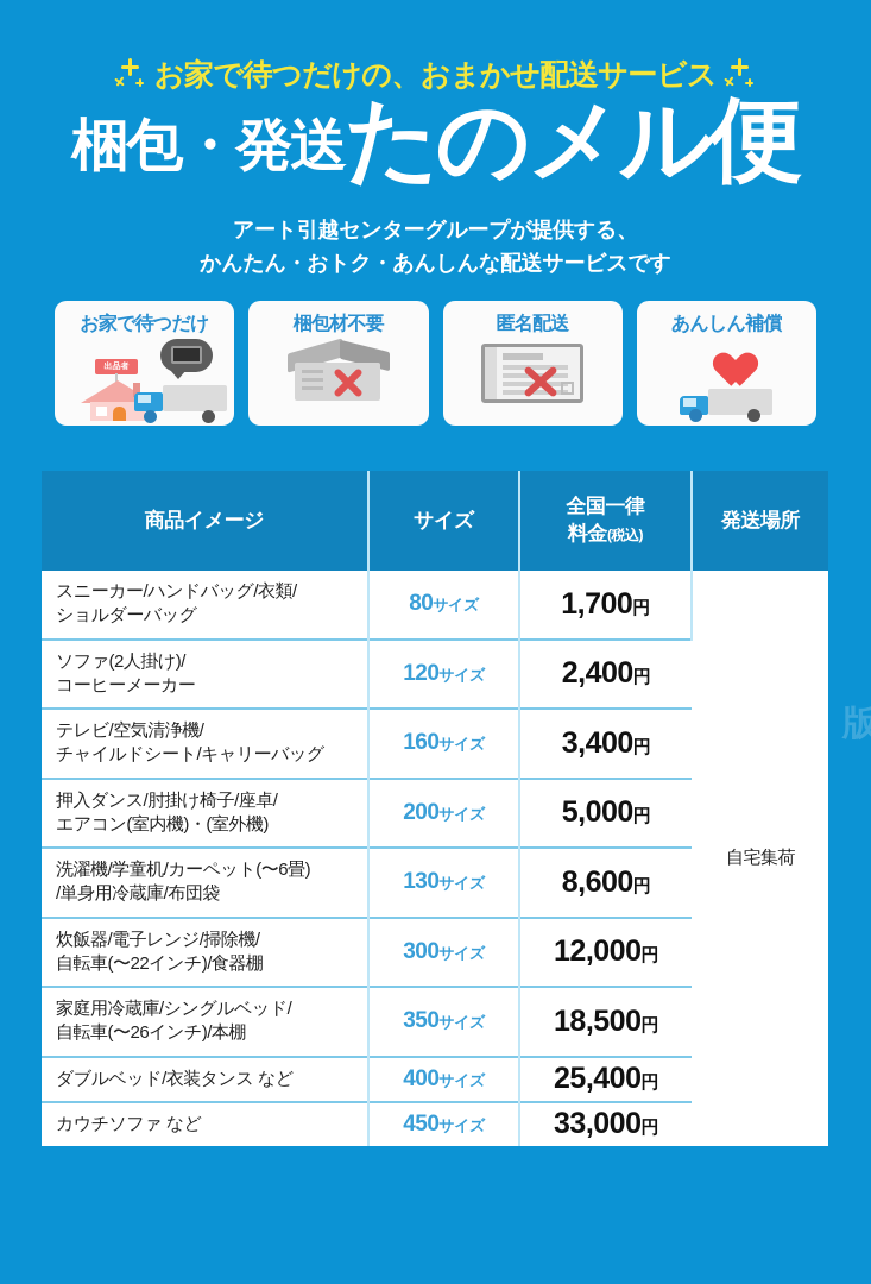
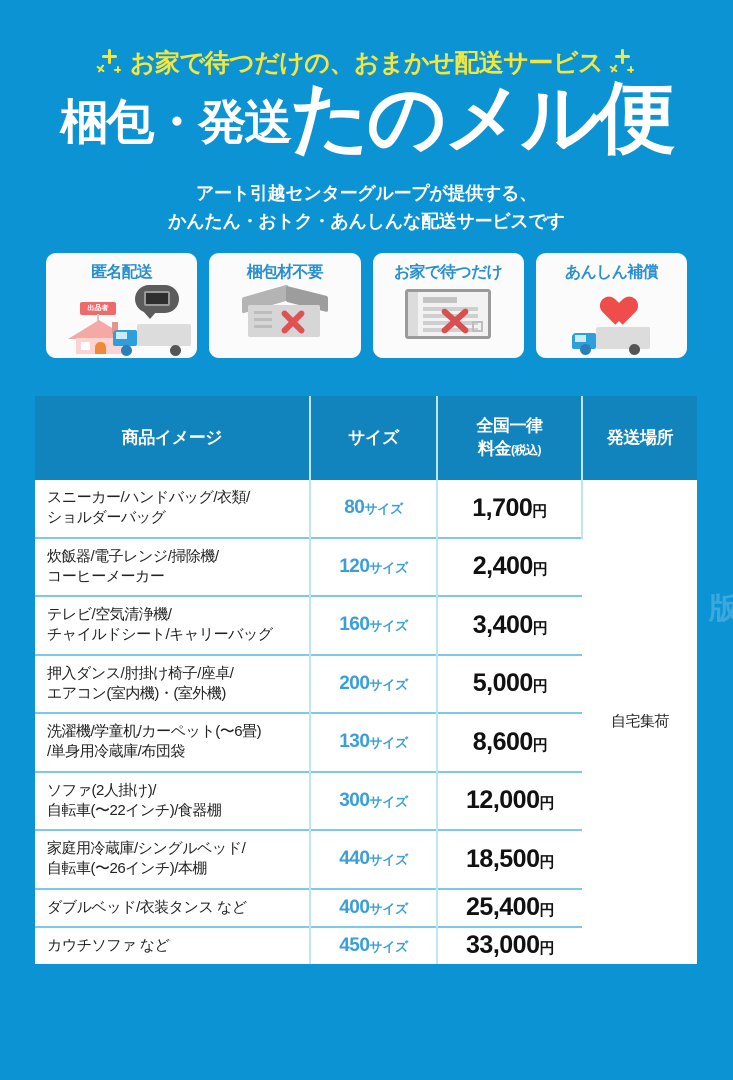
  版
  お家で待つだけの、おまかせ配送サービス
  梱包・発送
  たのメル便
  アート引越センターグループが提供する、
  かんたん・おトク・あんしんな配送サービスです
- お家で待つだけ
+ 匿名配送
  梱包材不要
- 匿名配送
+ お家で待つだけ
  あんしん補償
  商品イメージ	サイズ	全国一律 料金(税込)	発送場所
  スニーカー/ハンドバッグ/衣類/ショルダーバッグ	80サイズ	1,700円	自宅集荷
- ソファ(2人掛け)/コーヒーメーカー	120サイズ	2,400円
+ 炊飯器/電子レンジ/掃除機/コーヒーメーカー	120サイズ	2,400円
  テレビ/空気清浄機/チャイルドシート/キャリーバッグ	160サイズ	3,400円
  押入ダンス/肘掛け椅子/座卓/エアコン(室内機)・(室外機)	200サイズ	5,000円
  洗濯機/学童机/カーペット(〜6畳)/単身用冷蔵庫/布団袋	130サイズ	8,600円
- 炊飯器/電子レンジ/掃除機/自転車(〜22インチ)/食器棚	300サイズ	12,000円
+ ソファ(2人掛け)/自転車(〜22インチ)/食器棚	300サイズ	12,000円
- 家庭用冷蔵庫/シングルベッド/自転車(〜26インチ)/本棚	350サイズ	18,500円
+ 家庭用冷蔵庫/シングルベッド/自転車(〜26インチ)/本棚	440サイズ	18,500円
  ダブルベッド/衣装タンス など	400サイズ	25,400円
  カウチソファ など	450サイズ	33,000円
